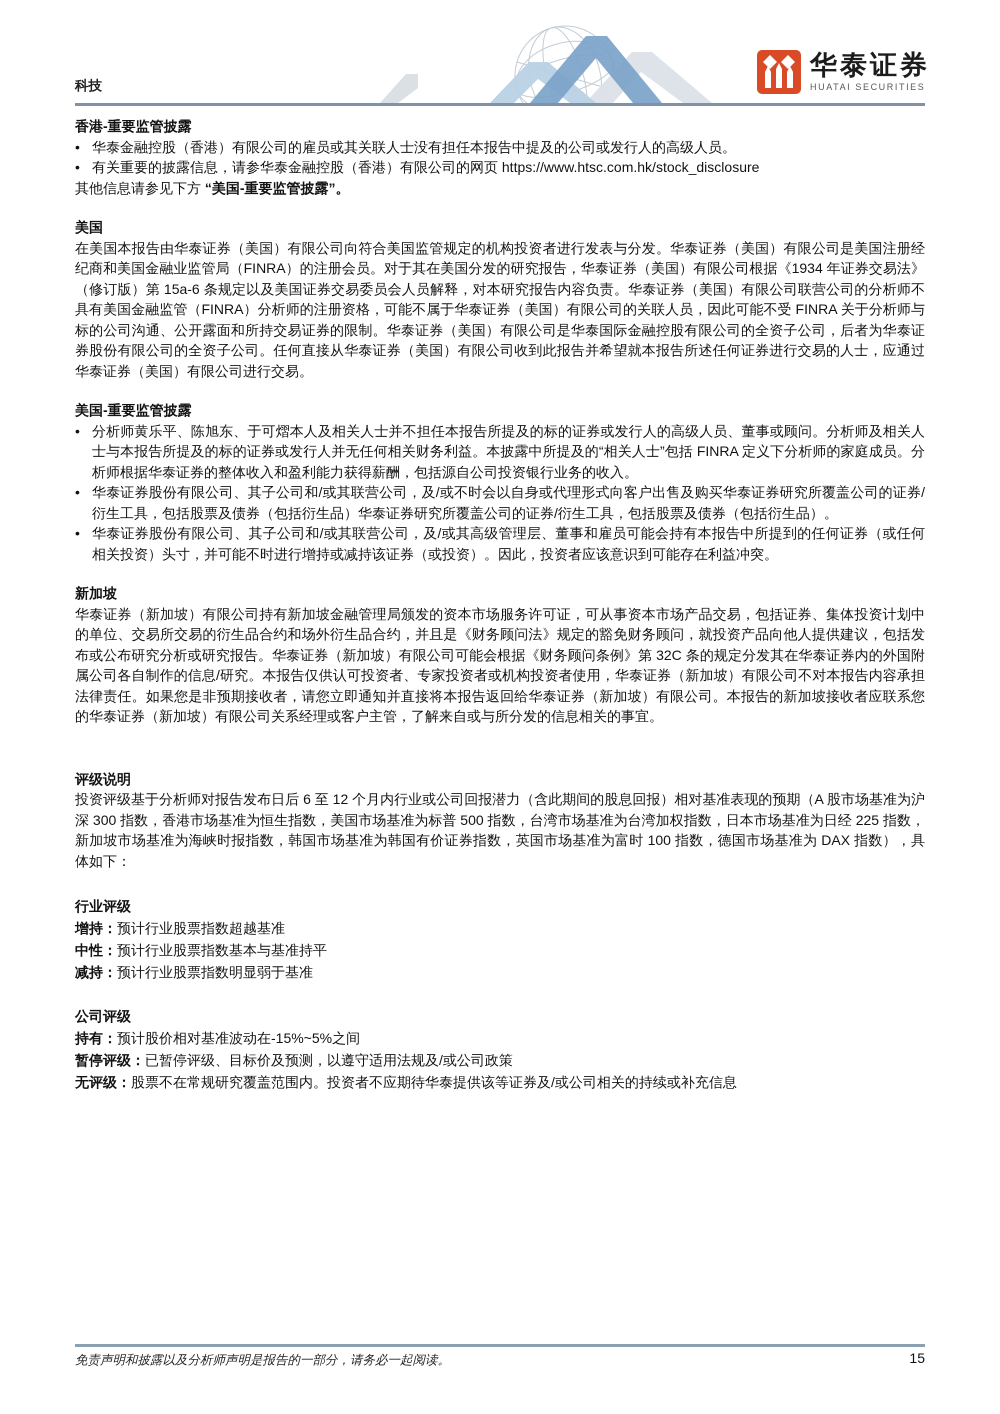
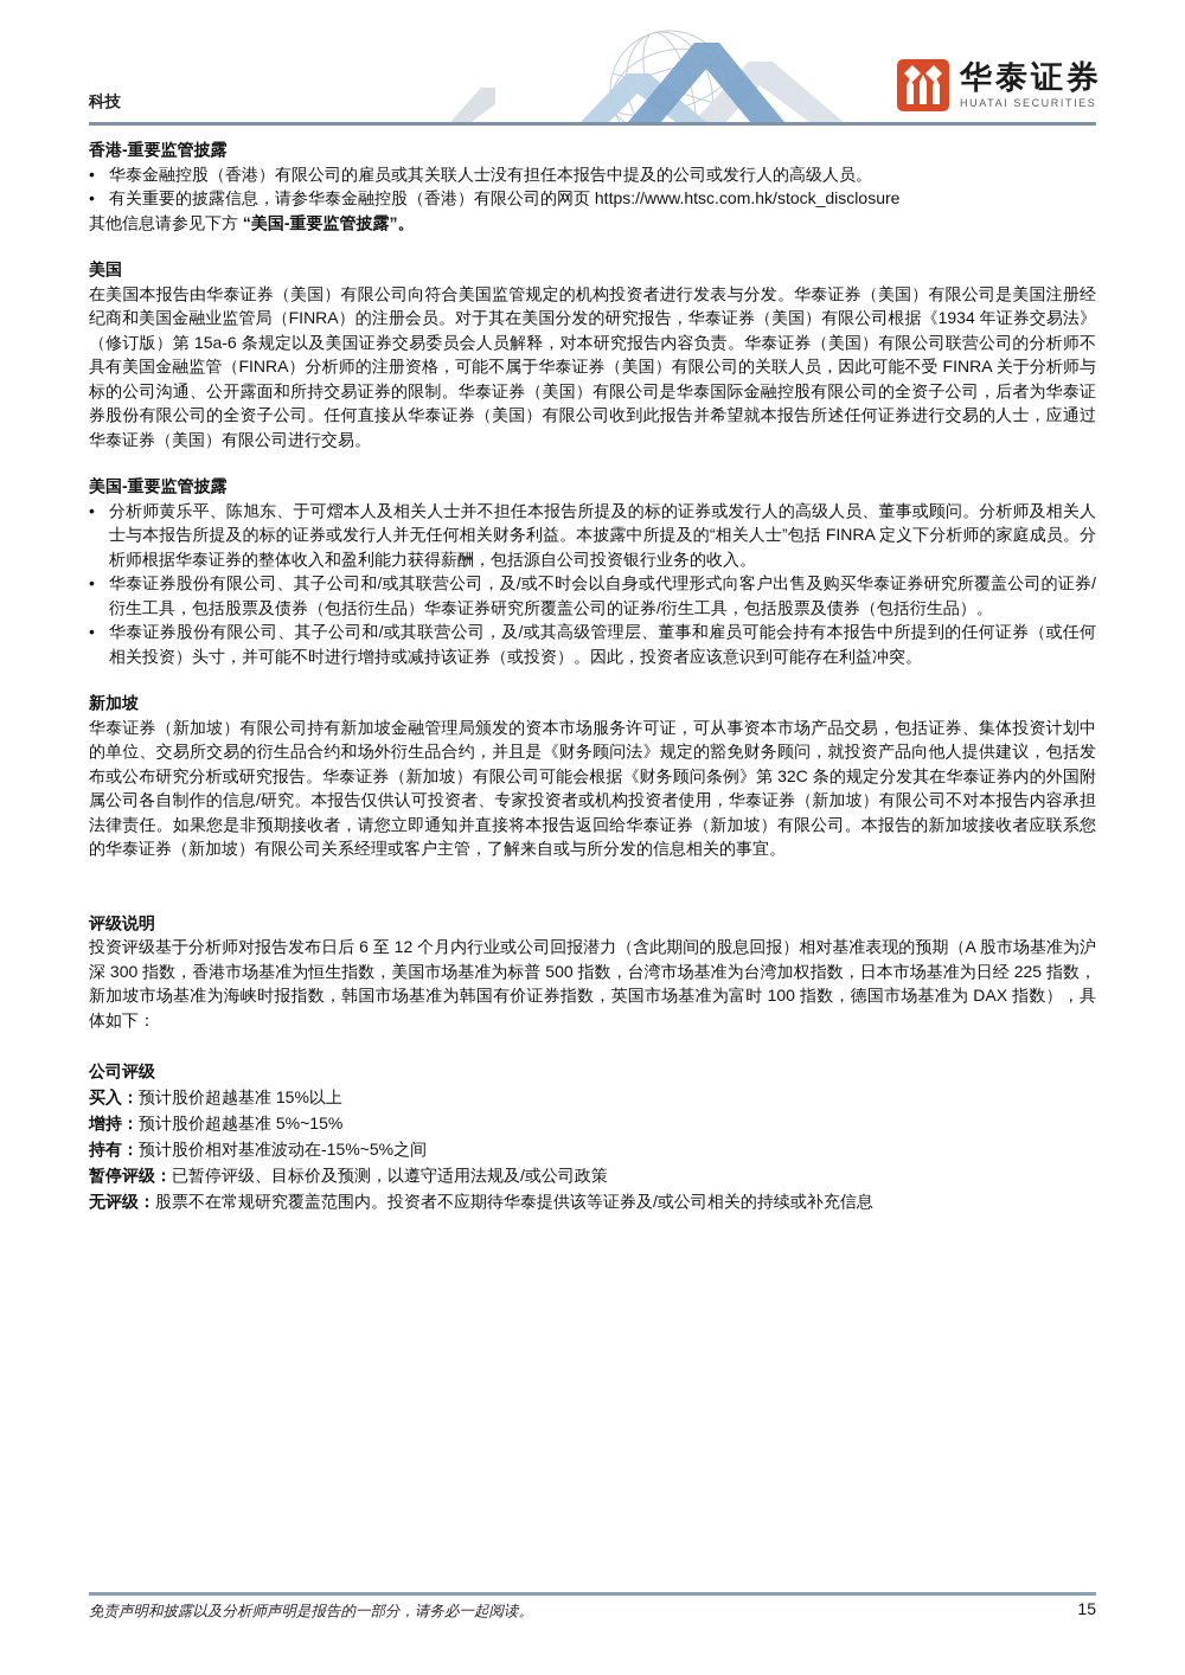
  科技
  华泰证券
  HUATAI SECURITIES
  香港-重要监管披露
  •
  华泰金融控股（香港）有限公司的雇员或其关联人士没有担任本报告中提及的公司或发行人的高级人员。
  •
  有关重要的披露信息，请参华泰金融控股（香港）有限公司的网页 https://www.htsc.com.hk/stock_disclosure
  其他信息请参见下方 “美国-重要监管披露”。
  美国
  在美国本报告由华泰证券（美国）有限公司向符合美国监管规定的机构投资者进行发表与分发。华泰证券（美国）有限公司是美国注册经纪商和美国金融业监管局（FINRA）的注册会员。对于其在美国分发的研究报告，华泰证券（美国）有限公司根据《1934 年证券交易法》（修订版）第 15a-6 条规定以及美国证券交易委员会人员解释，对本研究报告内容负责。华泰证券（美国）有限公司联营公司的分析师不具有美国金融监管（FINRA）分析师的注册资格，可能不属于华泰证券（美国）有限公司的关联人员，因此可能不受 FINRA 关于分析师与标的公司沟通、公开露面和所持交易证券的限制。华泰证券（美国）有限公司是华泰国际金融控股有限公司的全资子公司，后者为华泰证券股份有限公司的全资子公司。任何直接从华泰证券（美国）有限公司收到此报告并希望就本报告所述任何证券进行交易的人士，应通过华泰证券（美国）有限公司进行交易。
  美国-重要监管披露
  •
  分析师黄乐平、陈旭东、于可熠本人及相关人士并不担任本报告所提及的标的证券或发行人的高级人员、董事或顾问。分析师及相关人士与本报告所提及的标的证券或发行人并无任何相关财务利益。本披露中所提及的“相关人士”包括 FINRA 定义下分析师的家庭成员。分析师根据华泰证券的整体收入和盈利能力获得薪酬，包括源自公司投资银行业务的收入。
  •
  华泰证券股份有限公司、其子公司和/或其联营公司，及/或不时会以自身或代理形式向客户出售及购买华泰证券研究所覆盖公司的证券/衍生工具，包括股票及债券（包括衍生品）华泰证券研究所覆盖公司的证券/衍生工具，包括股票及债券（包括衍生品）。
  •
  华泰证券股份有限公司、其子公司和/或其联营公司，及/或其高级管理层、董事和雇员可能会持有本报告中所提到的任何证券（或任何相关投资）头寸，并可能不时进行增持或减持该证券（或投资）。因此，投资者应该意识到可能存在利益冲突。
  新加坡
  华泰证券（新加坡）有限公司持有新加坡金融管理局颁发的资本市场服务许可证，可从事资本市场产品交易，包括证券、集体投资计划中的单位、交易所交易的衍生品合约和场外衍生品合约，并且是《财务顾问法》规定的豁免财务顾问，就投资产品向他人提供建议，包括发布或公布研究分析或研究报告。华泰证券（新加坡）有限公司可能会根据《财务顾问条例》第 32C 条的规定分发其在华泰证券内的外国附属公司各自制作的信息/研究。本报告仅供认可投资者、专家投资者或机构投资者使用，华泰证券（新加坡）有限公司不对本报告内容承担法律责任。如果您是非预期接收者，请您立即通知并直接将本报告返回给华泰证券（新加坡）有限公司。本报告的新加坡接收者应联系您的华泰证券（新加坡）有限公司关系经理或客户主管，了解来自或与所分发的信息相关的事宜。
  评级说明
  投资评级基于分析师对报告发布日后 6 至 12 个月内行业或公司回报潜力（含此期间的股息回报）相对基准表现的预期（A 股市场基准为沪深 300 指数，香港市场基准为恒生指数，美国市场基准为标普 500 指数，台湾市场基准为台湾加权指数，日本市场基准为日经 225 指数，新加坡市场基准为海峡时报指数，韩国市场基准为韩国有价证券指数，英国市场基准为富时 100 指数，德国市场基准为 DAX 指数），具体如下：
- 行业评级
- 增持：预计行业股票指数超越基准
- 中性：预计行业股票指数基本与基准持平
- 减持：预计行业股票指数明显弱于基准
  公司评级
+ 买入：预计股价超越基准 15%以上
+ 增持：预计股价超越基准 5%~15%
  持有：预计股价相对基准波动在-15%~5%之间
  暂停评级：已暂停评级、目标价及预测，以遵守适用法规及/或公司政策
  无评级：股票不在常规研究覆盖范围内。投资者不应期待华泰提供该等证券及/或公司相关的持续或补充信息
  免责声明和披露以及分析师声明是报告的一部分，请务必一起阅读。
  15
